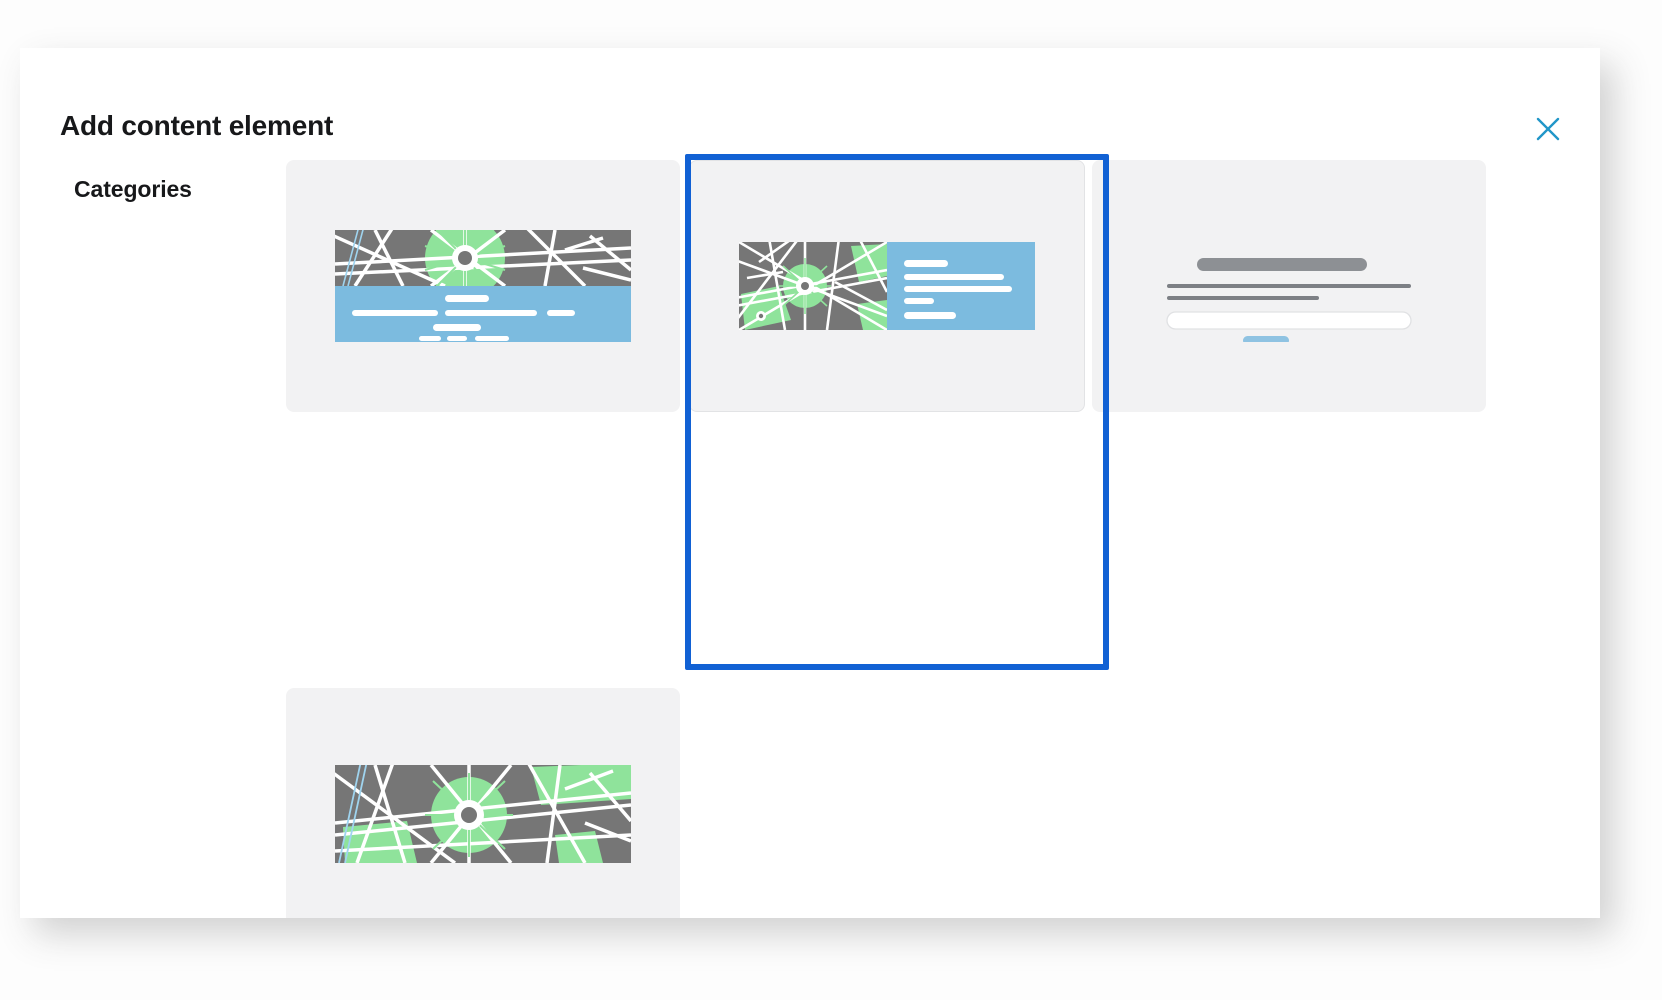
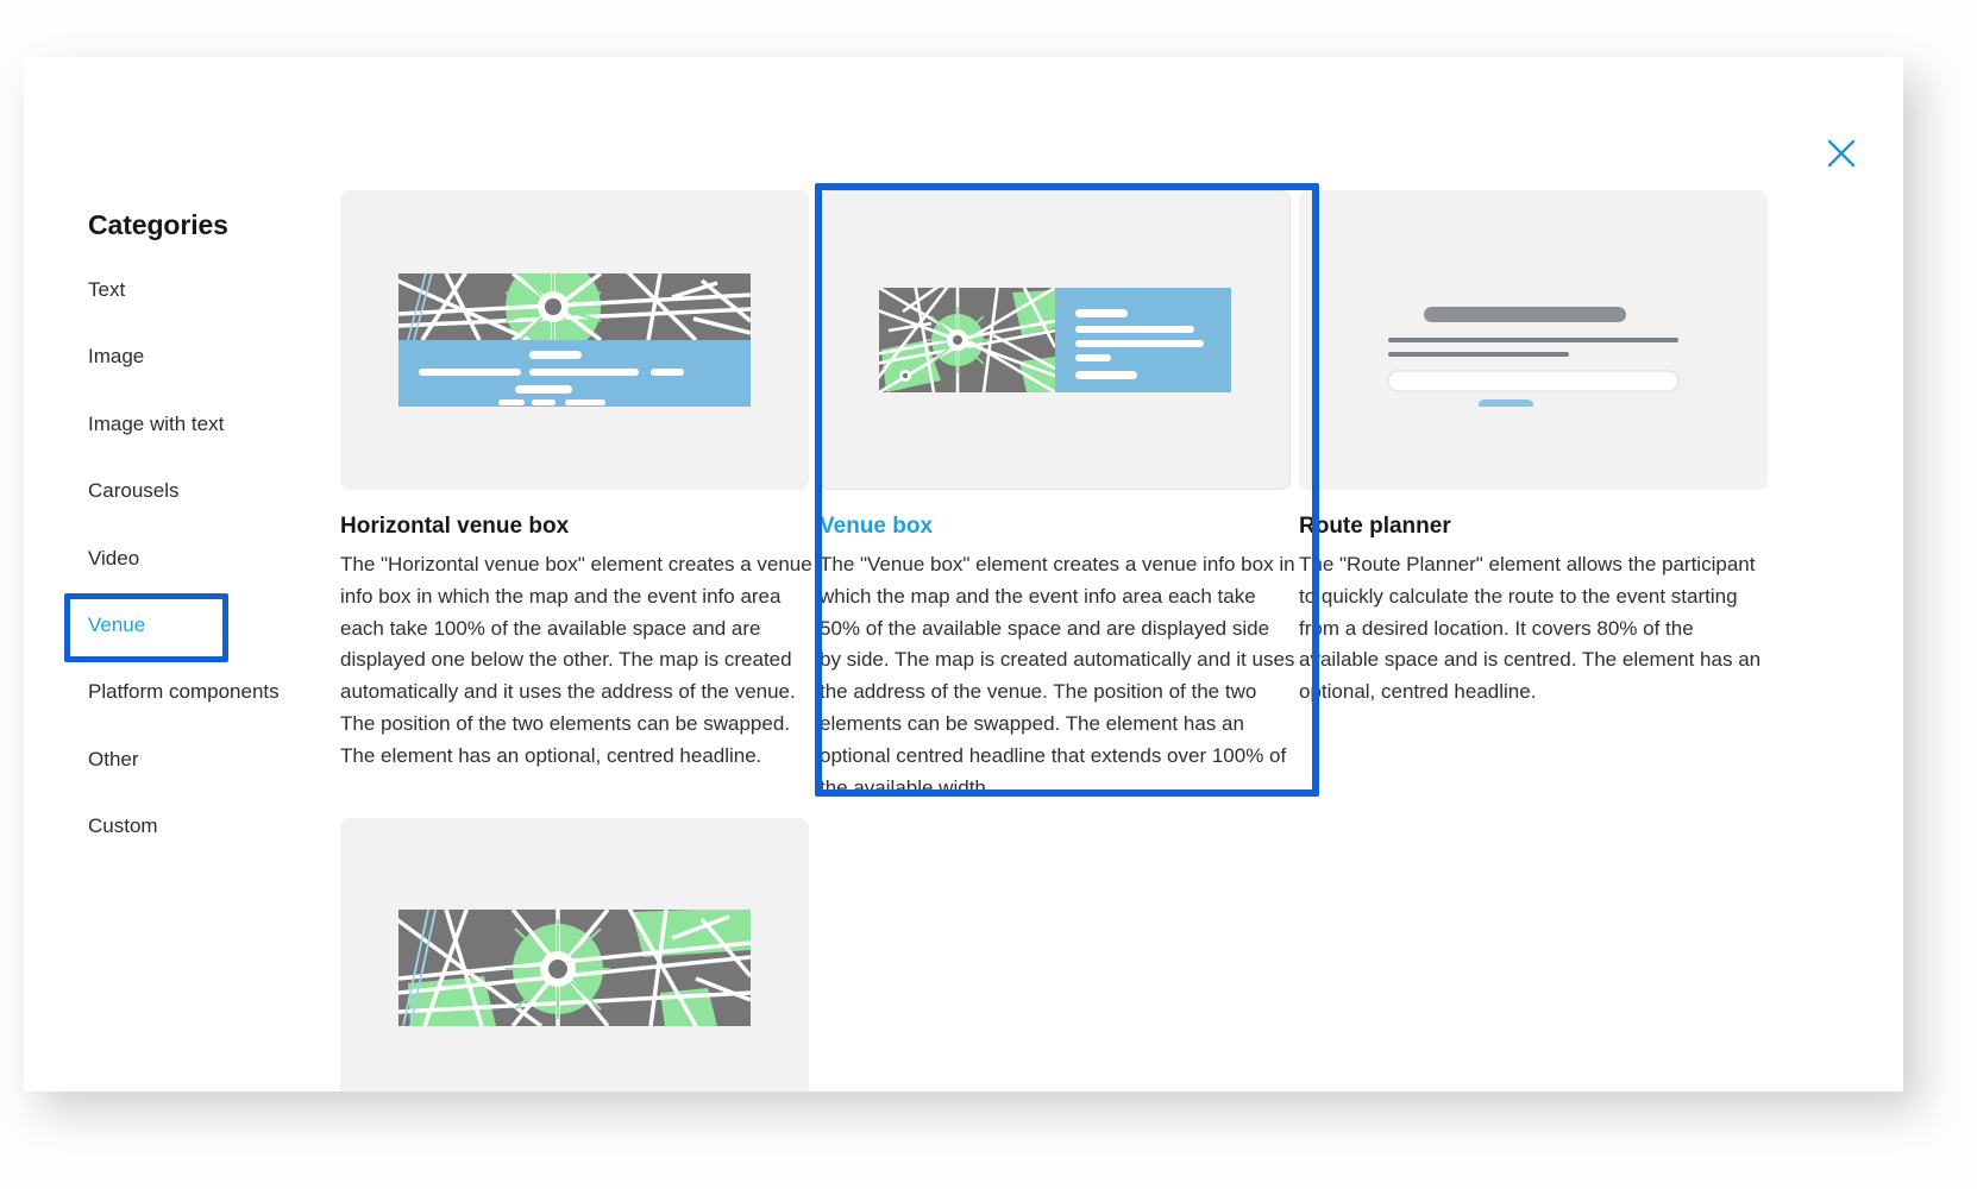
- Add content element
  Categories
+ Text
+ Image
+ Image with text
+ Carousels
+ Video
+ Venue
+ Platform components
+ Other
+ Custom
+ Horizontal venue box
+ The "Horizontal venue box" element creates a venue info box in which the map and the event info area each take 100% of the available space and are displayed one below the other. The map is created automatically and it uses the address of the venue. The position of the two elements can be swapped. The element has an optional, centred headline.
+ Venue box
+ The "Venue box" element creates a venue info box in which the map and the event info area each take 50% of the available space and are displayed side by side. The map is created automatically and it uses the address of the venue. The position of the two elements can be swapped. The element has an optional centred headline that extends over 100% of the available width.
+ Route planner
+ The "Route Planner" element allows the participant to quickly calculate the route to the event starting from a desired location. It covers 80% of the available space and is centred. The element has an optional, centred headline.
